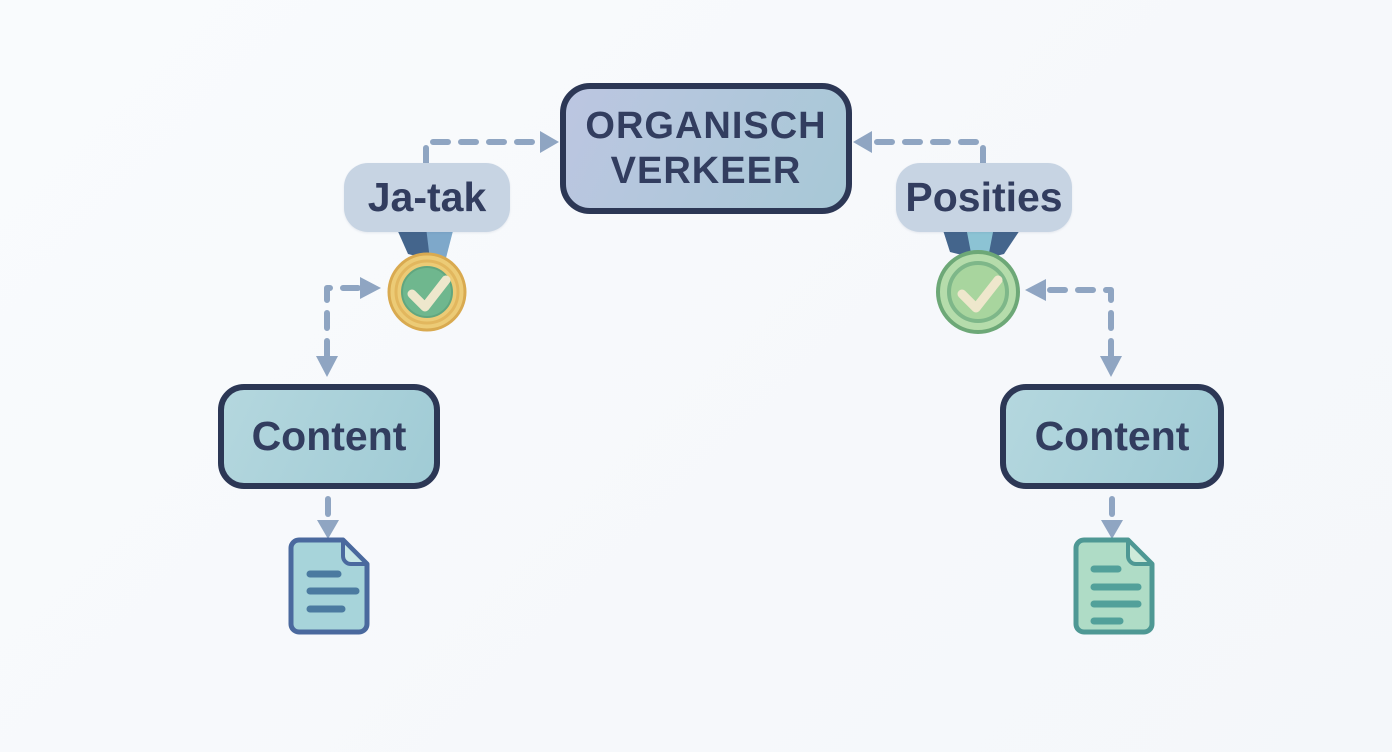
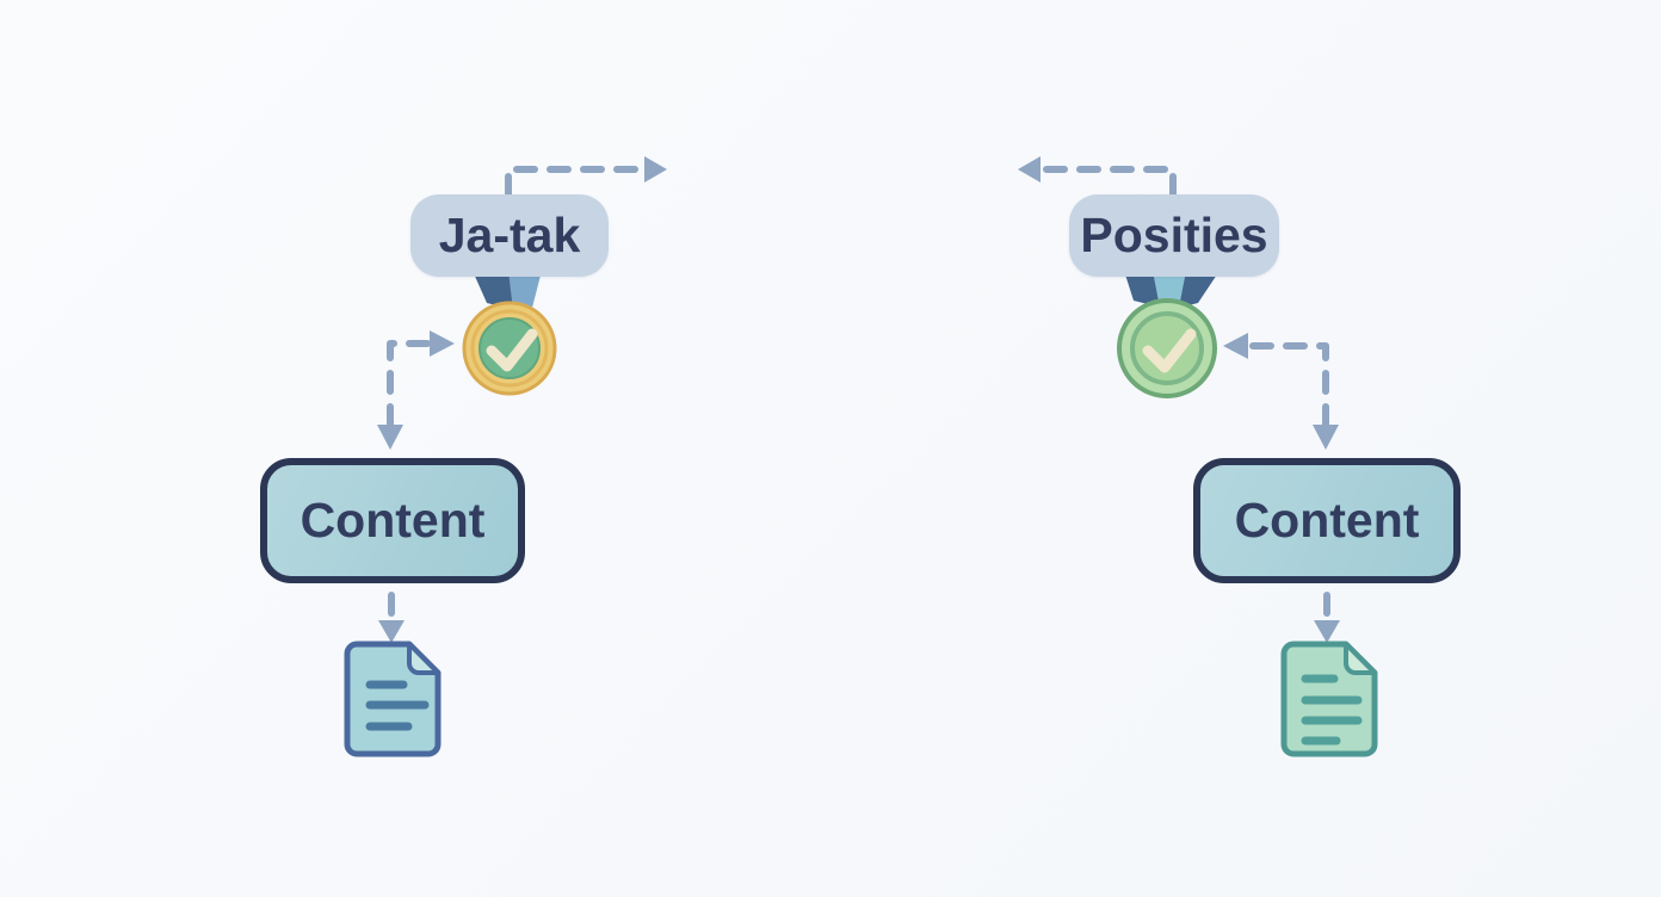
- ORGANISCH VERKEER
  Ja-tak
  Posities
  Content
  Content
